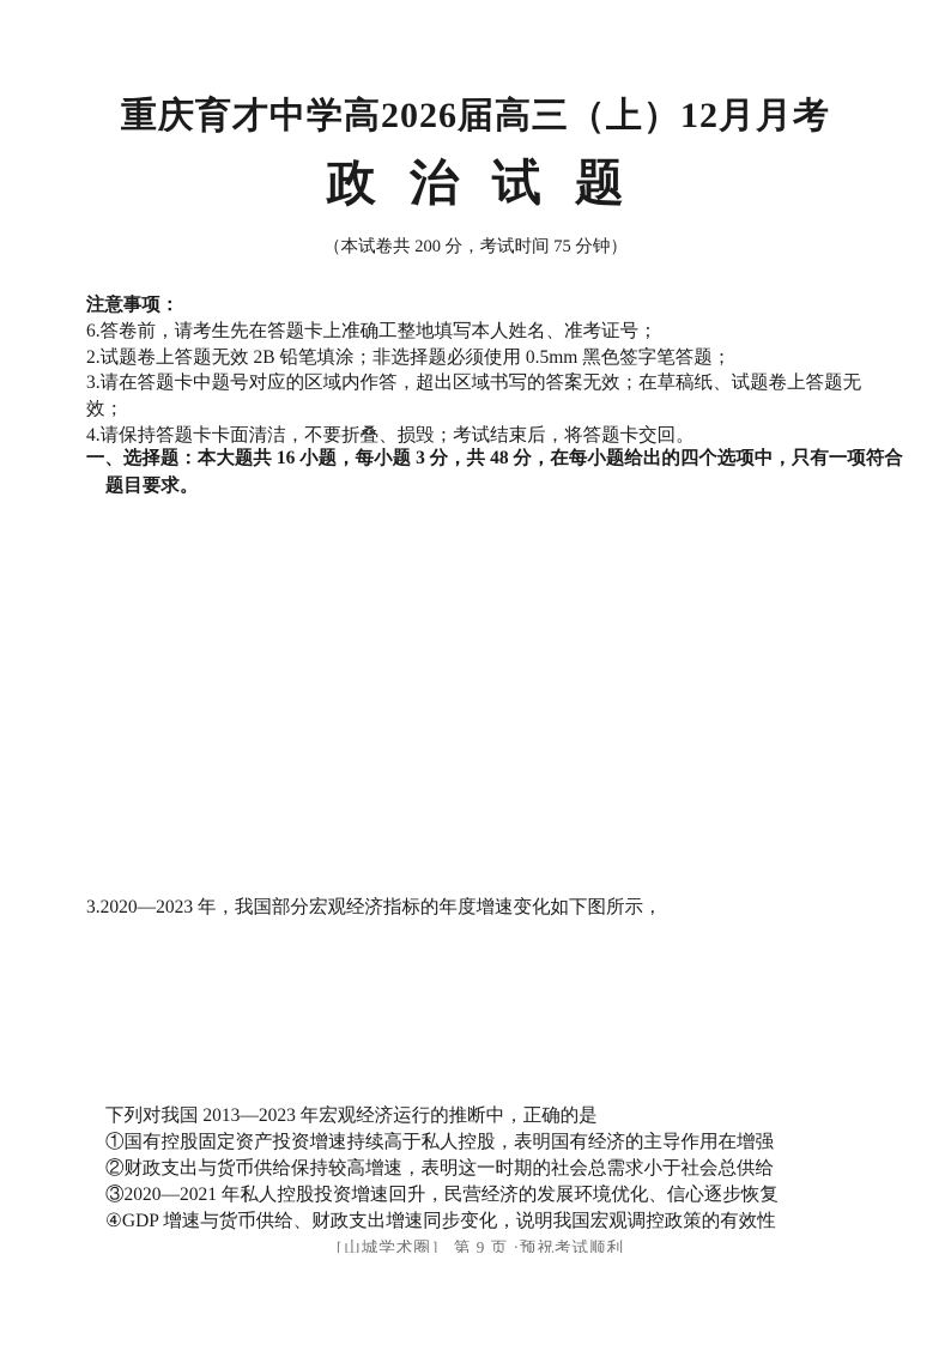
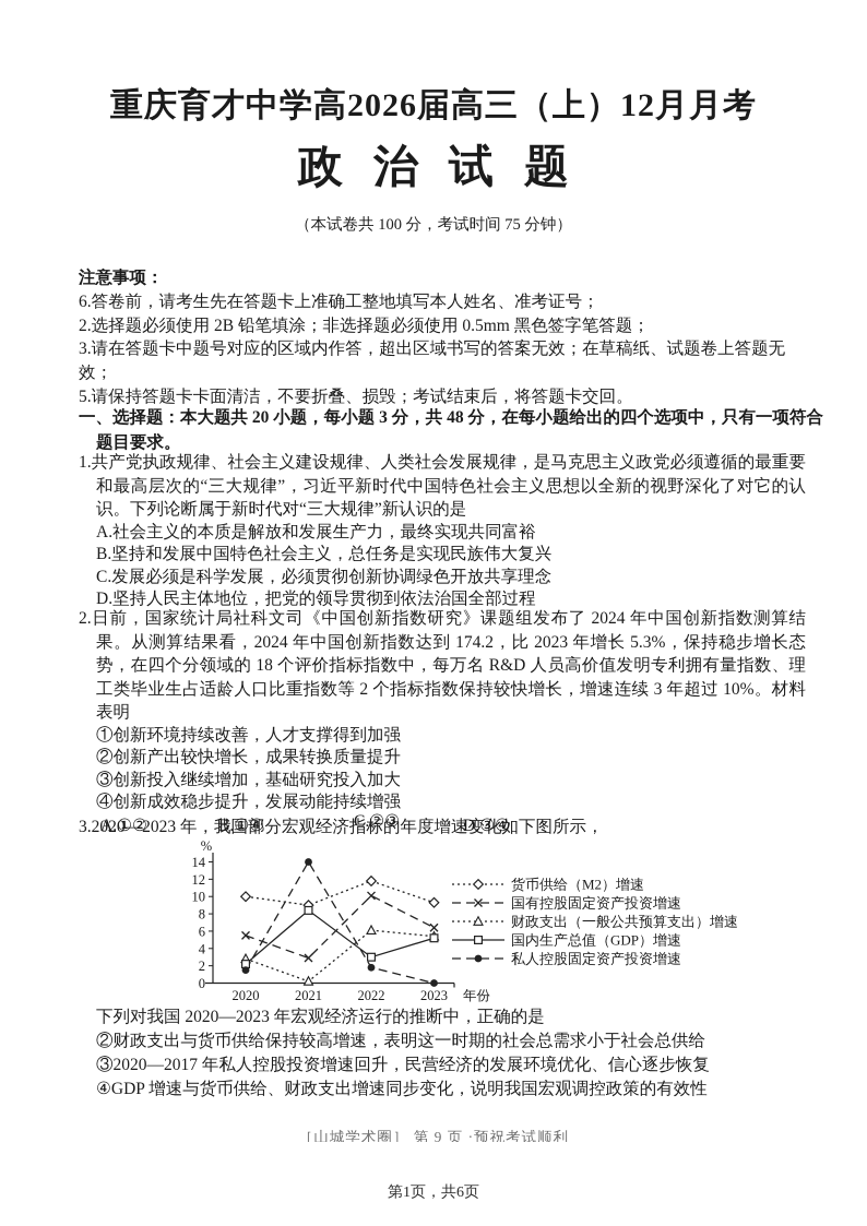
  重庆育才中学高2026届高三（上）12月月考
  政治试题
- （本试卷共 200 分，考试时间 75 分钟）
+ （本试卷共 100 分，考试时间 75 分钟）
  注意事项：
  6.答卷前，请考生先在答题卡上准确工整地填写本人姓名、准考证号；
- 2.试题卷上答题无效 2B 铅笔填涂；非选择题必须使用 0.5mm 黑色签字笔答题；
+ 2.选择题必须使用 2B 铅笔填涂；非选择题必须使用 0.5mm 黑色签字笔答题；
  3.请在答题卡中题号对应的区域内作答，超出区域书写的答案无效；在草稿纸、试题卷上答题无效；
- 4.请保持答题卡卡面清洁，不要折叠、损毁；考试结束后，将答题卡交回。
+ 5.请保持答题卡卡面清洁，不要折叠、损毁；考试结束后，将答题卡交回。
- 一、选择题：本大题共 16 小题，每小题 3 分，共 48 分，在每小题给出的四个选项中，只有一项符合题目要求。
+ 一、选择题：本大题共 20 小题，每小题 3 分，共 48 分，在每小题给出的四个选项中，只有一项符合题目要求。
+ 1.共产党执政规律、社会主义建设规律、人类社会发展规律，是马克思主义政党必须遵循的最重要和最高层次的“三大规律”，习近平新时代中国特色社会主义思想以全新的视野深化了对它的认识。下列论断属于新时代对“三大规律”新认识的是
+ A.社会主义的本质是解放和发展生产力，最终实现共同富裕
+ B.坚持和发展中国特色社会主义，总任务是实现民族伟大复兴
+ C.发展必须是科学发展，必须贯彻创新协调绿色开放共享理念
+ D.坚持人民主体地位，把党的领导贯彻到依法治国全部过程
+ 2.日前，国家统计局社科文司《中国创新指数研究》课题组发布了 2024 年中国创新指数测算结果。从测算结果看，2024 年中国创新指数达到 174.2，比 2023 年增长 5.3%，保持稳步增长态势，在四个分领域的 18 个评价指标指数中，每万名 R&D 人员高价值发明专利拥有量指数、理工类毕业生占适龄人口比重指数等 2 个指标指数保持较快增长，增速连续 3 年超过 10%。材料表明
+ ①创新环境持续改善，人才支撑得到加强
+ ②创新产出较快增长，成果转换质量提升
+ ③创新投入继续增加，基础研究投入加大
+ ④创新成效稳步提升，发展动能持续增强
+ A.①②
+ B.①④
+ C.②③
+ D.③④
  3.2020—2023 年，我国部分宏观经济指标的年度增速变化如下图所示，
+ 0
+ 2
+ 4
+ 6
+ 8
+ 10
+ 12
+ 14
+ %
+ 2020
+ 2021
+ 2022
+ 2023
+ 年份
+ 货币供给（M2）增速
+ 国有控股固定资产投资增速
+ 财政支出（一般公共预算支出）增速
+ 国内生产总值（GDP）增速
+ 私人控股固定资产投资增速
- 下列对我国 2013—2023 年宏观经济运行的推断中，正确的是
+ 下列对我国 2020—2023 年宏观经济运行的推断中，正确的是
- ①国有控股固定资产投资增速持续高于私人控股，表明国有经济的主导作用在增强
  ②财政支出与货币供给保持较高增速，表明这一时期的社会总需求小于社会总供给
- ③2020—2021 年私人控股投资增速回升，民营经济的发展环境优化、信心逐步恢复
+ ③2020—2017 年私人控股投资增速回升，民营经济的发展环境优化、信心逐步恢复
  ④GDP 增速与货币供给、财政支出增速同步变化，说明我国宏观调控政策的有效性
  ［山城学术圈］ 第 9 页 ·预祝考试顺利
+ 第1页，共6页
